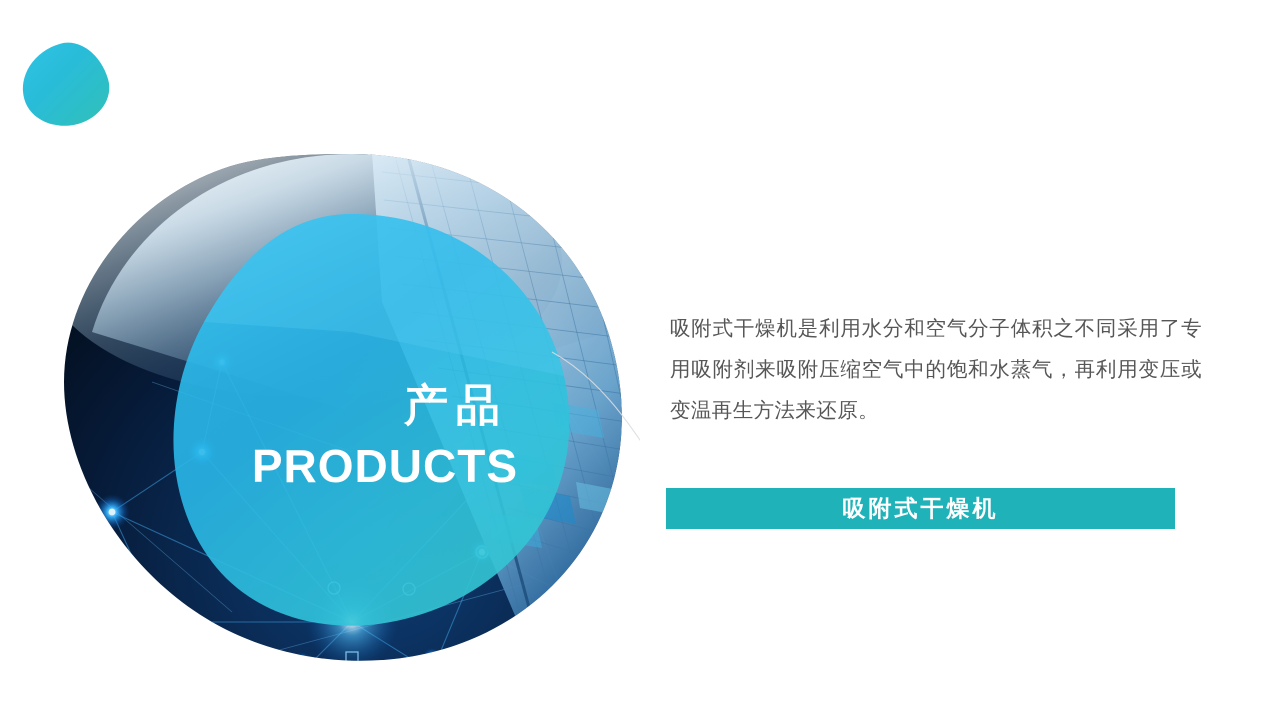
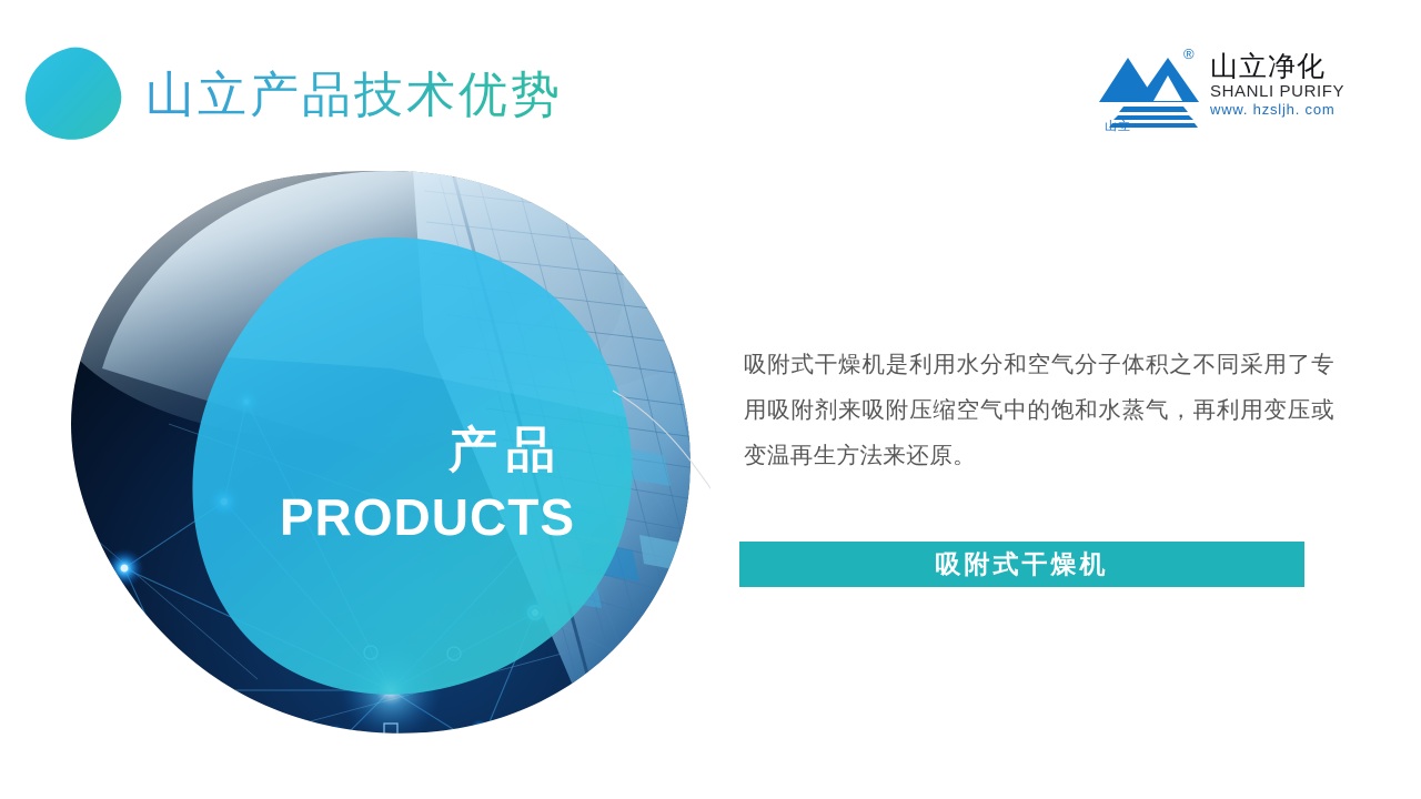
+ 山立产品技术优势
+ ®
+ 山立
+ 山立净化
+ SHANLI PURIFY
+ www. hzsljh. com
  产品
  PRODUCTS
  吸附式干燥机是利用水分和空气分子体积之不同采用了专用吸附剂来吸附压缩空气中的饱和水蒸气，再利用变压或变温再生方法来还原。
  吸附式干燥机
